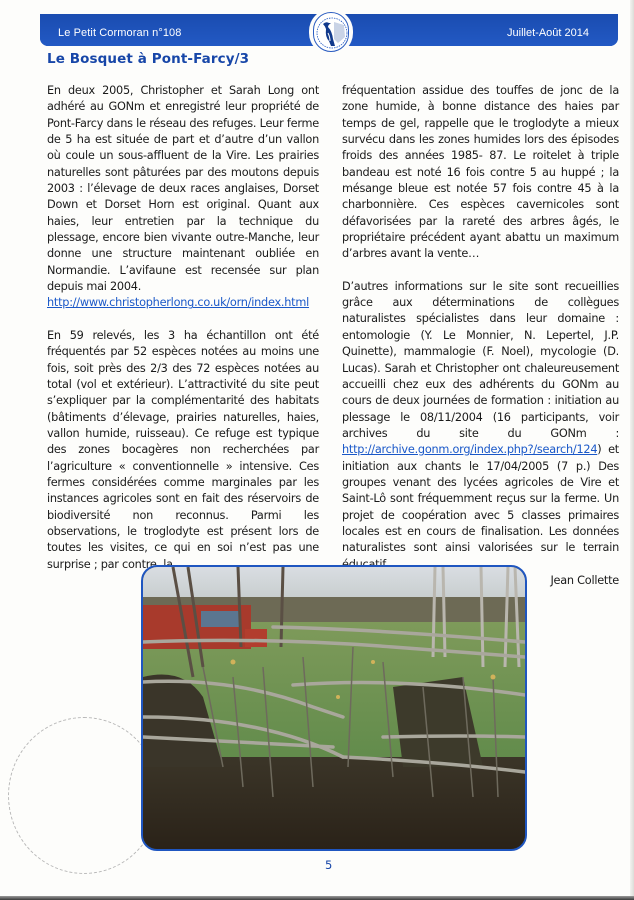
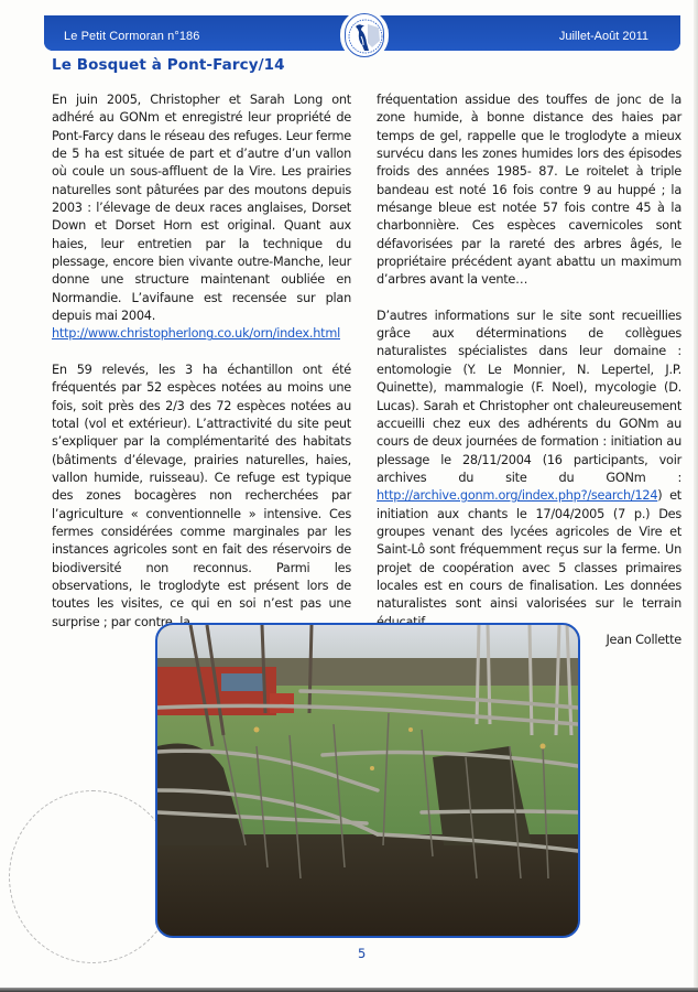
- Le Petit Cormoran n°108
+ Le Petit Cormoran n°186
- Juillet-Août 2014
+ Juillet-Août 2011
- Le Bosquet à Pont-Farcy/3
+ Le Bosquet à Pont-Farcy/14
- En deux 2005, Christopher et Sarah Long ont adhéré au GONm et enregistré leur propriété de Pont-Farcy dans le réseau des refuges. Leur ferme de 5 ha est située de part et d’autre d’un vallon où coule un sous-affluent de la Vire. Les prairies naturelles sont pâturées par des moutons depuis 2003 : l’élevage de deux races anglaises, Dorset Down et Dorset Horn est original. Quant aux haies, leur entretien par la technique du plessage, encore bien vivante outre-Manche, leur donne une structure maintenant oubliée en Normandie. L’avifaune est recensée sur plan depuis mai 2004.
+ En juin 2005, Christopher et Sarah Long ont adhéré au GONm et enregistré leur propriété de Pont-Farcy dans le réseau des refuges. Leur ferme de 5 ha est située de part et d’autre d’un vallon où coule un sous-affluent de la Vire. Les prairies naturelles sont pâturées par des moutons depuis 2003 : l’élevage de deux races anglaises, Dorset Down et Dorset Horn est original. Quant aux haies, leur entretien par la technique du plessage, encore bien vivante outre-Manche, leur donne une structure maintenant oubliée en Normandie. L’avifaune est recensée sur plan depuis mai 2004.
  http://www.christopherlong.co.uk/orn/index.html
  En 59 relevés, les 3 ha échantillon ont été fréquentés par 52 espèces notées au moins une fois, soit près des 2/3 des 72 espèces notées au total (vol et extérieur). L’attractivité du site peut s’expliquer par la complémentarité des habitats (bâtiments d’élevage, prairies naturelles, haies, vallon humide, ruisseau). Ce refuge est typique des zones bocagères non recherchées par l’agriculture « conventionnelle » intensive. Ces fermes considérées comme marginales par les instances agricoles sont en fait des réservoirs de biodiversité non reconnus. Parmi les observations, le troglodyte est présent lors de toutes les visites, ce qui en soi n’est pas une surprise ; par contre
- fréquentation assidue des touffes de jonc de la zone humide, à bonne distance des haies par temps de gel, rappelle que le troglodyte a mieux survécu dans les zones humides lors des épisodes froids des années 1985- 87. Le roitelet à triple bandeau est noté 16 fois contre 5 au huppé ; la mésange bleue est notée 57 fois contre 45 à la charbonnière. Ces espèces cavernicoles sont défavorisées par la rareté des arbres âgés, le propriétaire précédent ayant abattu un maximum d’arbres avant la vente…
+ fréquentation assidue des touffes de jonc de la zone humide, à bonne distance des haies par temps de gel, rappelle que le troglodyte a mieux survécu dans les zones humides lors des épisodes froids des années 1985- 87. Le roitelet à triple bandeau est noté 16 fois contre 9 au huppé ; la mésange bleue est notée 57 fois contre 45 à la charbonnière. Ces espèces cavernicoles sont défavorisées par la rareté des arbres âgés, le propriétaire précédent ayant abattu un maximum d’arbres avant la vente…
- D’autres informations sur le site sont recueillies grâce aux déterminations de collègues naturalistes spécialistes dans leur domaine : entomologie (Y. Le Monnier, N. Lepertel, J.P. Quinette), mammalogie (F. Noel), mycologie (D. Lucas). Sarah et Christopher ont chaleureusement accueilli chez eux des adhérents du GONm au cours de deux journées de formation : initiation au plessage le 08/11/2004 (16 participants, voir archives du site du GONm : http://archive.gonm.org/index.php?/search/124) et initiation aux chants le 17/04/2005 (7 p.) Des groupes venant des lycées agricoles de Vire et Saint-Lô sont fréquemment reçus sur la ferme. Un projet de coopération avec 5 classes primaires locales est en cours de finalisation. Les données naturalistes sont ainsi valorisées sur le terrain
+ D’autres informations sur le site sont recueillies grâce aux déterminations de collègues naturalistes spécialistes dans leur domaine : entomologie (Y. Le Monnier, N. Lepertel, J.P. Quinette), mammalogie (F. Noel), mycologie (D. Lucas). Sarah et Christopher ont chaleureusement accueilli chez eux des adhérents du GONm au cours de deux journées de formation : initiation au plessage le 28/11/2004 (16 participants, voir archives du site du GONm : http://archive.gonm.org/index.php?/search/124) et initiation aux chants le 17/04/2005 (7 p.) Des groupes venant des lycées agricoles de Vire et Saint-Lô sont fréquemment reçus sur la ferme. Un projet de coopération avec 5 classes primaires locales est en cours de finalisation. Les données naturalistes sont ainsi valorisées sur le terrain
  Jean Collette
  5
